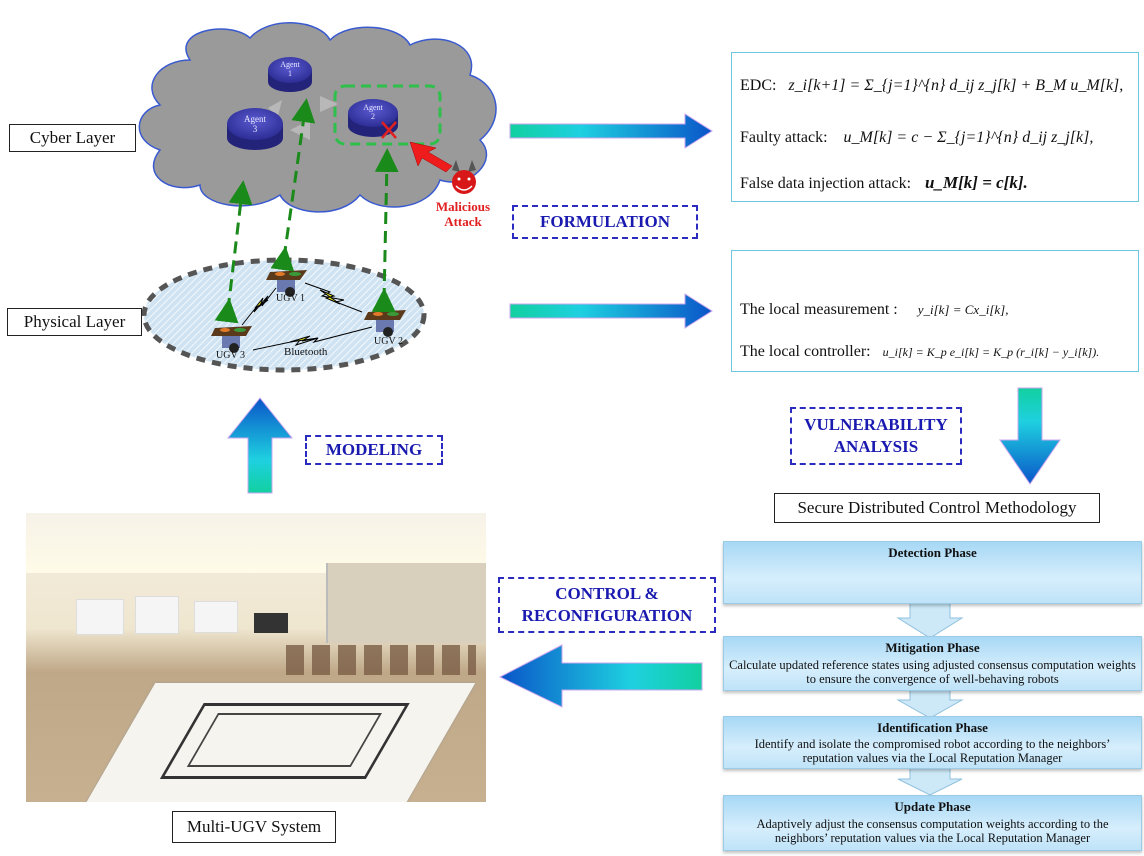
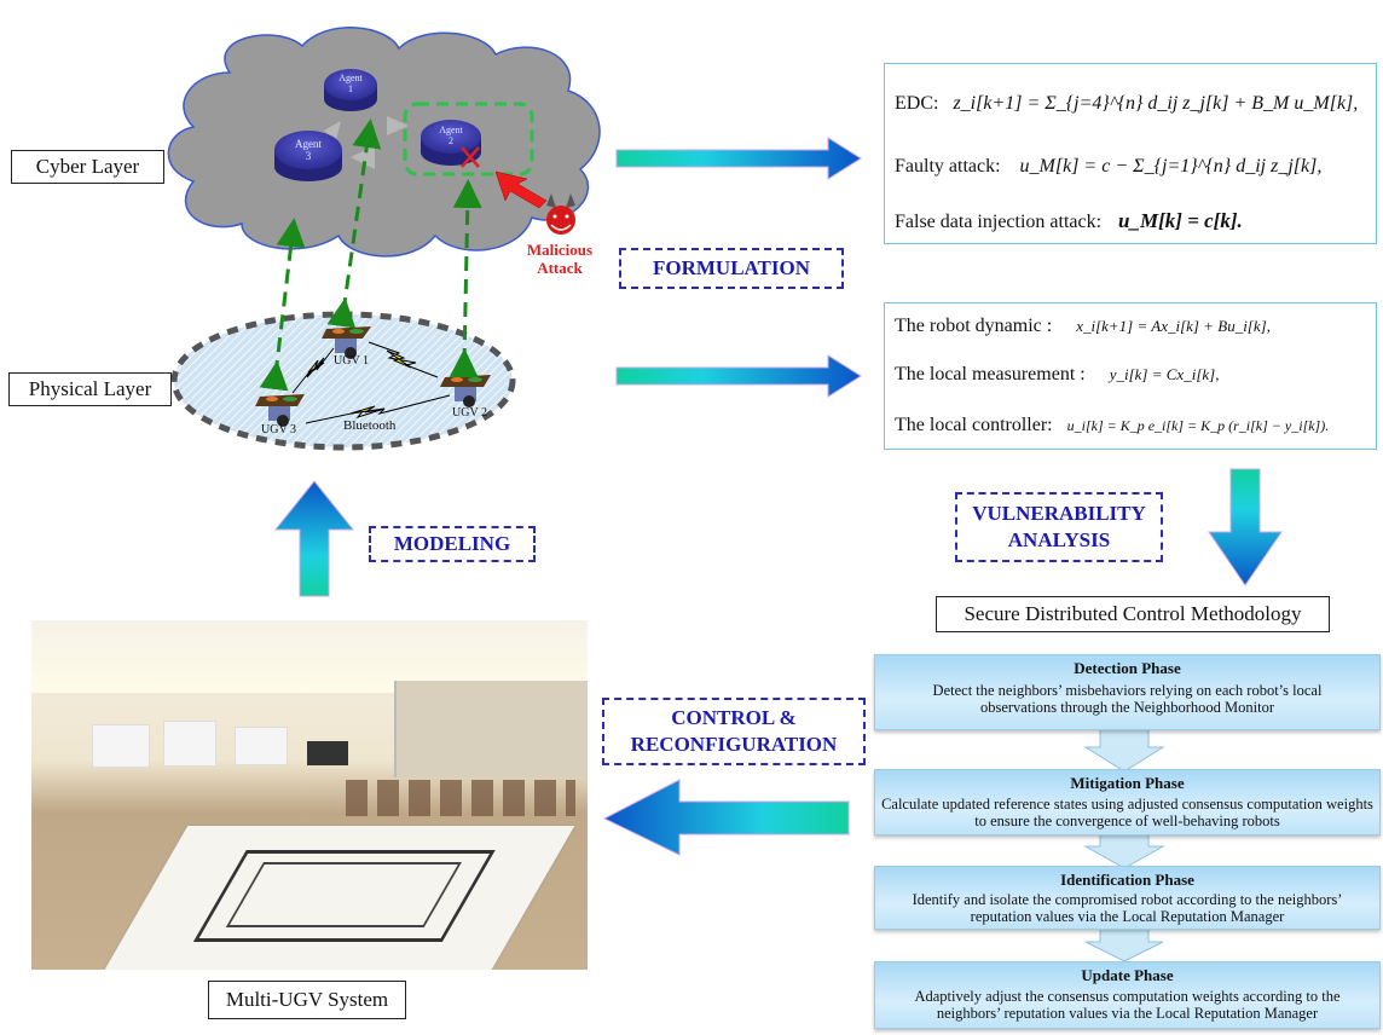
  Agent
  1
  Agent
  2
  Agent
  3
  Malicious
  Attack
  UGV 1
  UGV 2
  UGV 3
  Bluetooth
  Cyber Layer
  Physical Layer
  FORMULATION
  MODELING
  VULNERABILITY
  ANALYSIS
  CONTROL &
  RECONFIGURATION
- EDC: z_i[k+1] = Σ_{j=1}^{n} d_ij z_j[k] + B_M u_M[k],
+ EDC: z_i[k+1] = Σ_{j=4}^{n} d_ij z_j[k] + B_M u_M[k],
  Faulty attack: u_M[k] = c − Σ_{j=1}^{n} d_ij z_j[k],
  False data injection attack: u_M[k] = c[k].
+ The robot dynamic : x_i[k+1] = Ax_i[k] + Bu_i[k],
  The local measurement : y_i[k] = Cx_i[k],
  The local controller: u_i[k] = K_p e_i[k] = K_p (r_i[k] − y_i[k]).
  Secure Distributed Control Methodology
  Detection Phase
+ Detect the neighbors’ misbehaviors relying on each robot’s local observations through the Neighborhood Monitor
  Mitigation Phase
  Calculate updated reference states using adjusted consensus computation weights to ensure the convergence of well-behaving robots
  Identification Phase
  Identify and isolate the compromised robot according to the neighbors’ reputation values via the Local Reputation Manager
  Update Phase
  Adaptively adjust the consensus computation weights according to the neighbors’ reputation values via the Local Reputation Manager
  Multi-UGV System
